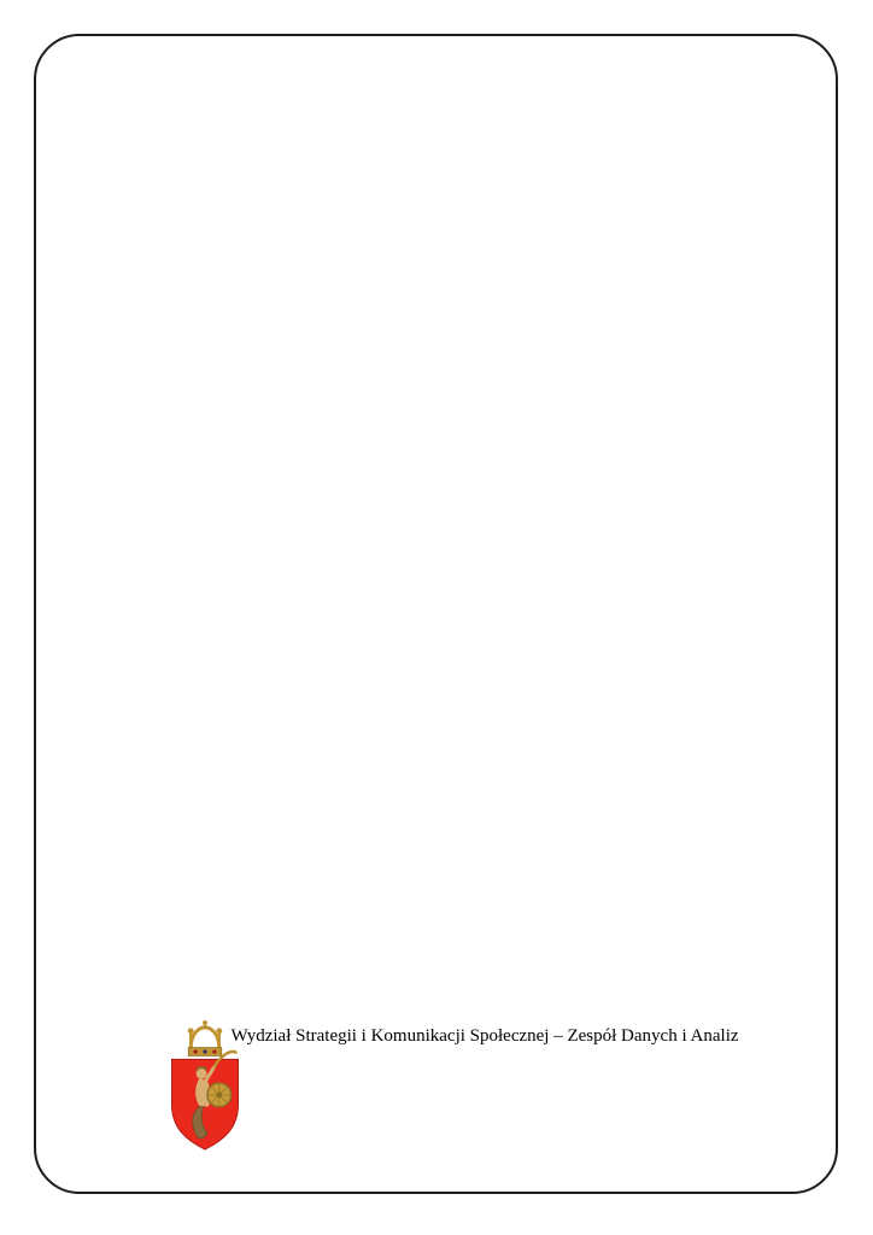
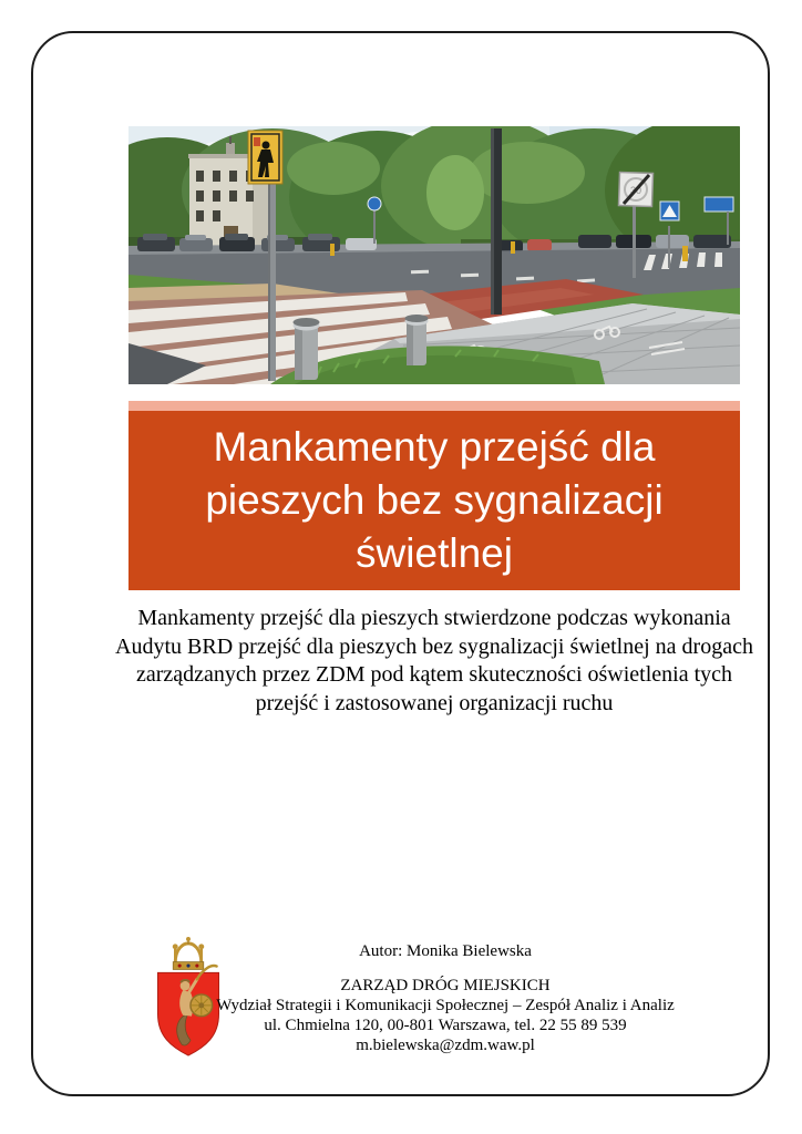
+ 30
+ Mankamenty przejść dla pieszych bez sygnalizacji świetlnej
+ Mankamenty przejść dla pieszych stwierdzone podczas wykonania Audytu BRD przejść dla pieszych bez sygnalizacji świetlnej na drogach zarządzanych przez ZDM pod kątem skuteczności oświetlenia tych przejść i zastosowanej organizacji ruchu
+ Autor: Monika Bielewska
+ ZARZĄD DRÓG MIEJSKICH
- Wydział Strategii i Komunikacji Społecznej – Zespół Danych i Analiz
+ Wydział Strategii i Komunikacji Społecznej – Zespół Analiz i Analiz
+ ul. Chmielna 120, 00-801 Warszawa, tel. 22 55 89 539
+ m.bielewska@zdm.waw.pl
